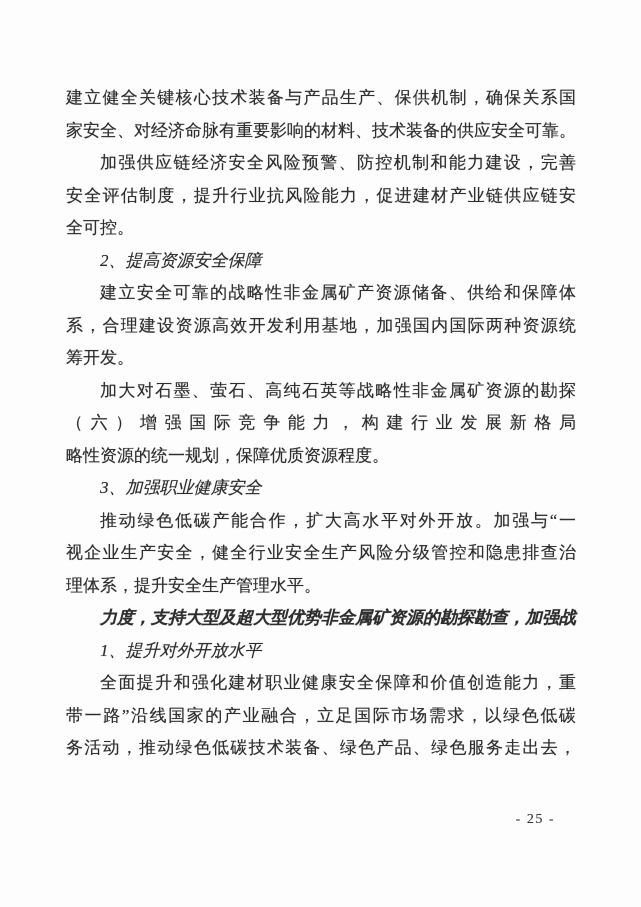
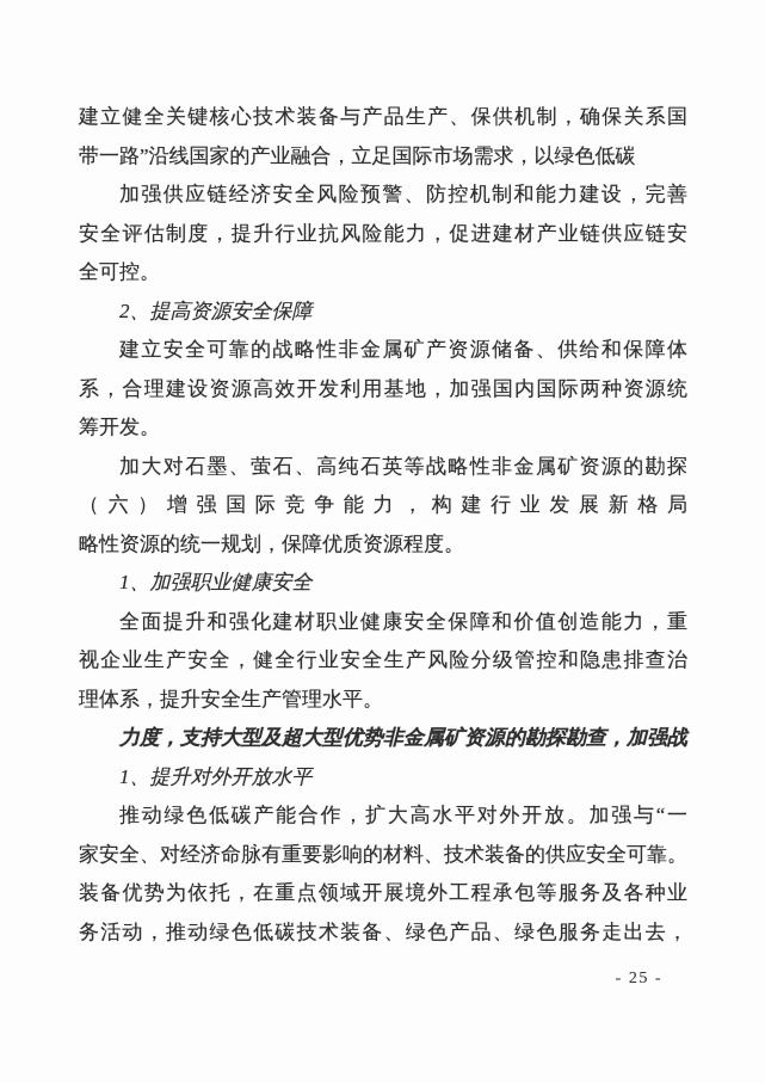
  建立健全关键核心技术装备与产品生产、保供机制，确保关系国
- 家安全、对经济命脉有重要影响的材料、技术装备的供应安全可靠。
+ 带一路”沿线国家的产业融合，立足国际市场需求，以绿色低碳
  加强供应链经济安全风险预警、防控机制和能力建设，完善
  安全评估制度，提升行业抗风险能力，促进建材产业链供应链安
  全可控。
  2、提高资源安全保障
  建立安全可靠的战略性非金属矿产资源储备、供给和保障体
  系，合理建设资源高效开发利用基地，加强国内国际两种资源统
  筹开发。
  加大对石墨、萤石、高纯石英等战略性非金属矿资源的勘探
  （六）增强国际竞争能力，构建行业发展新格局
  略性资源的统一规划，保障优质资源程度。
- 3、加强职业健康安全
+ 1、加强职业健康安全
- 推动绿色低碳产能合作，扩大高水平对外开放。加强与“一
+ 全面提升和强化建材职业健康安全保障和价值创造能力，重
  视企业生产安全，健全行业安全生产风险分级管控和隐患排查治
  理体系，提升安全生产管理水平。
  力度，支持大型及超大型优势非金属矿资源的勘探勘查，加强战
  1、提升对外开放水平
- 全面提升和强化建材职业健康安全保障和价值创造能力，重
+ 推动绿色低碳产能合作，扩大高水平对外开放。加强与“一
- 带一路”沿线国家的产业融合，立足国际市场需求，以绿色低碳
+ 家安全、对经济命脉有重要影响的材料、技术装备的供应安全可靠。
+ 装备优势为依托，在重点领域开展境外工程承包等服务及各种业
  务活动，推动绿色低碳技术装备、绿色产品、绿色服务走出去，
  - 25 -
